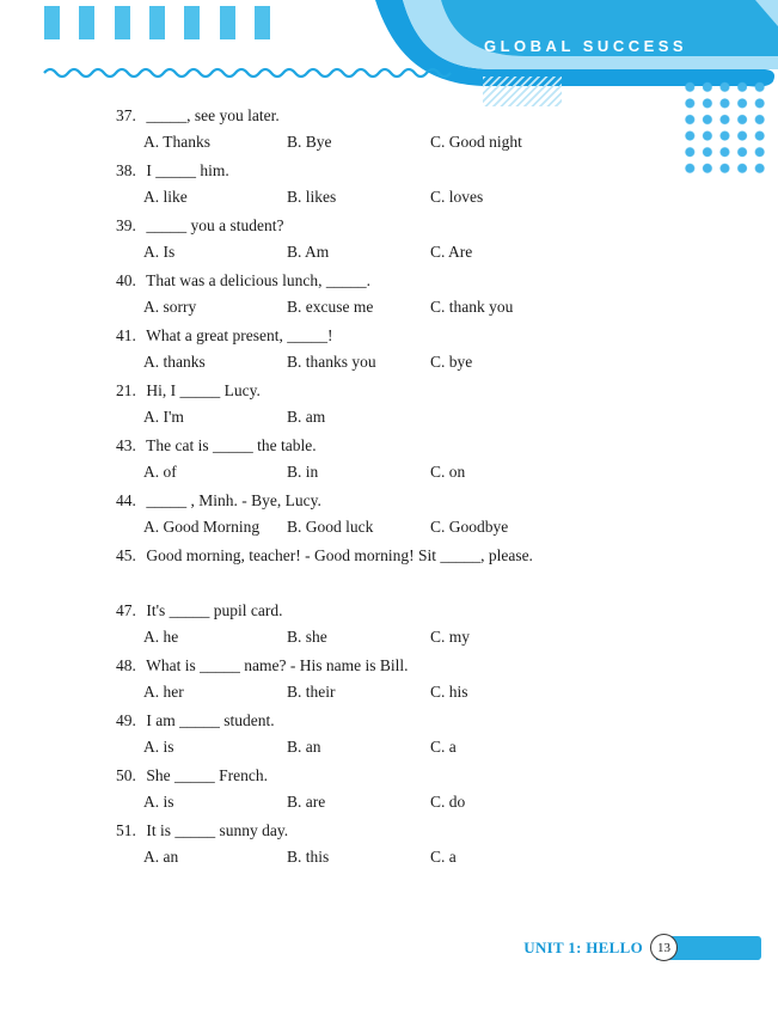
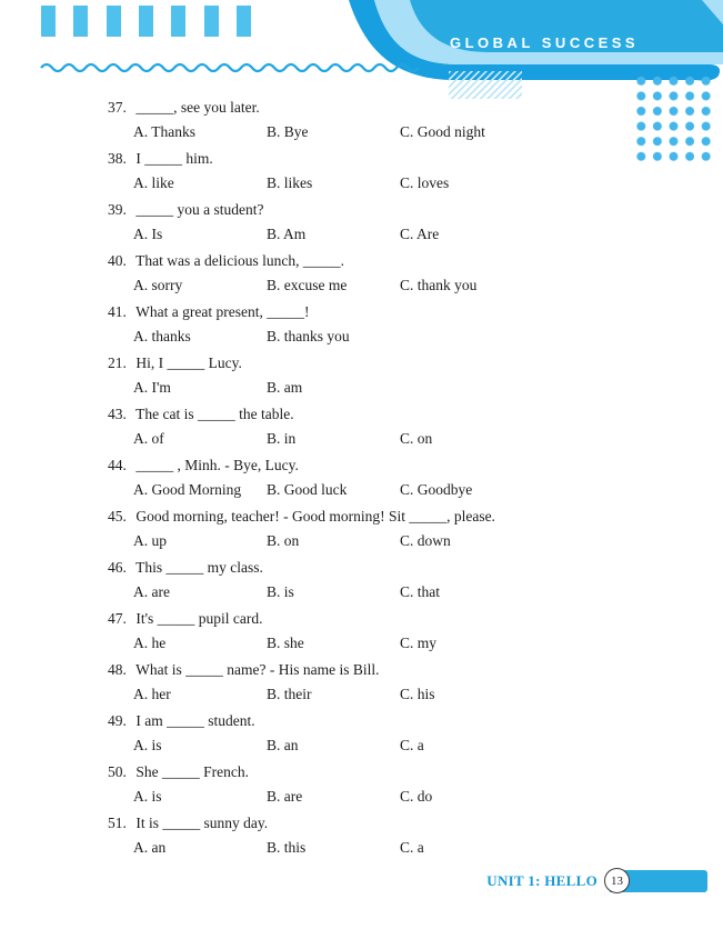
  GLOBAL SUCCESS
  37. _____, see you later.
  A. Thanks
  B. Bye
  C. Good night
  38. I _____ him.
  A. like
  B. likes
  C. loves
  39. _____ you a student?
  A. Is
  B. Am
  C. Are
  40. That was a delicious lunch, _____.
  A. sorry
  B. excuse me
  C. thank you
  41. What a great present, _____!
  A. thanks
  B. thanks you
- C. bye
  21. Hi, I _____ Lucy.
  A. I'm
  B. am
  43. The cat is _____ the table.
  A. of
  B. in
  C. on
  44. _____ , Minh. - Bye, Lucy.
  A. Good Morning
  B. Good luck
  C. Goodbye
  45. Good morning, teacher! - Good morning! Sit _____, please.
+ A. up
+ B. on
+ C. down
+ 46. This _____ my class.
+ A. are
+ B. is
+ C. that
  47. It's _____ pupil card.
  A. he
  B. she
  C. my
  48. What is _____ name? - His name is Bill.
  A. her
  B. their
  C. his
  49. I am _____ student.
  A. is
  B. an
  C. a
  50. She _____ French.
  A. is
  B. are
  C. do
  51. It is _____ sunny day.
  A. an
  B. this
  C. a
  UNIT 1: HELLO
  13
